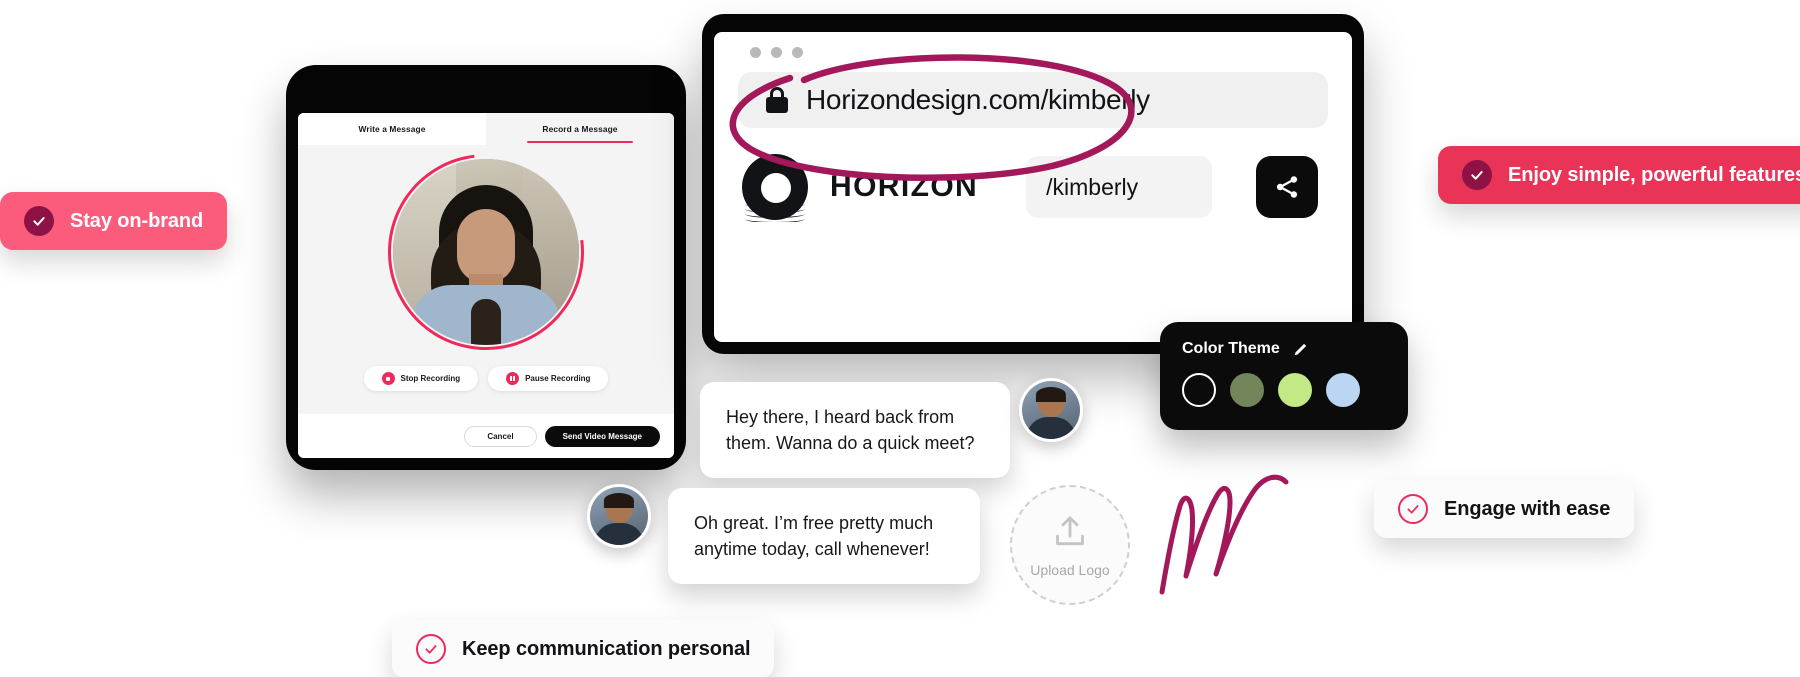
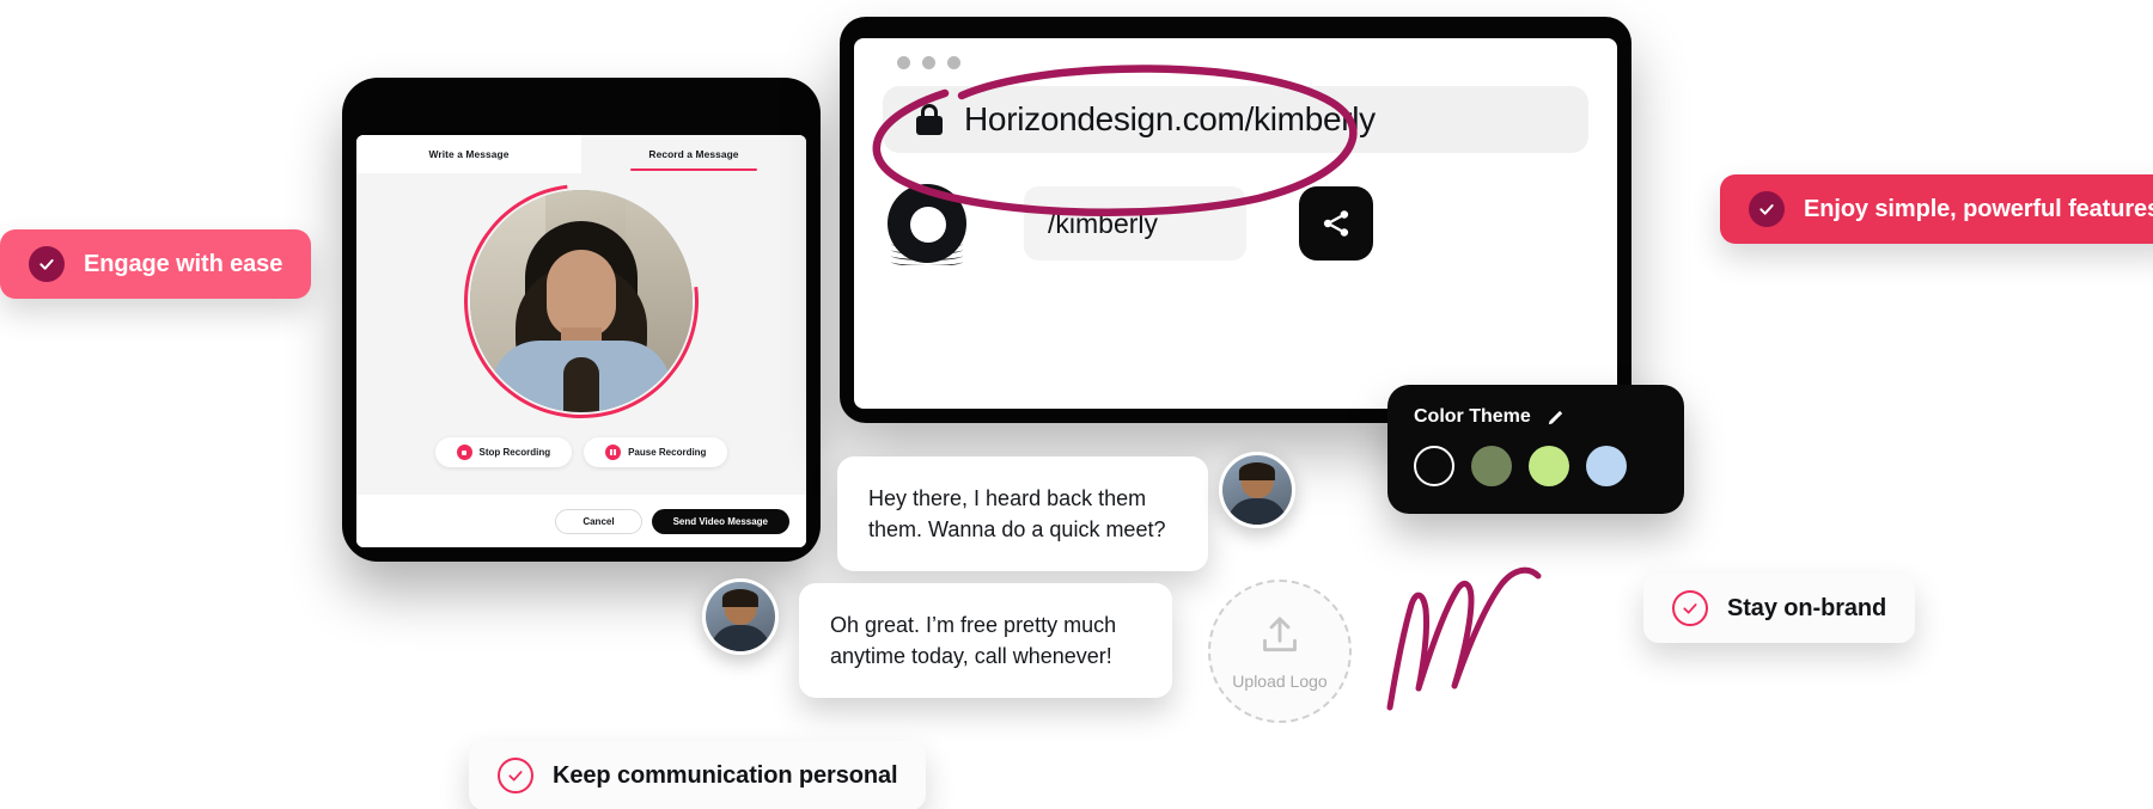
  Write a Message
  Record a Message
  Stop Recording
  Pause Recording
  Cancel
  Send Video Message
  Horizondesign.com/kimbely
- HORIZON
  /kimberly
  Color Theme
- Hey there, I heard back from them. Wanna do a quick meet?
+ Hey there, I heard back them them. Wanna do a quick meet?
  Oh great. I’m free pretty much anytime today, call whenever!
  Upload Logo
- Stay on-brand
+ Engage with ease
  Enjoy simple, powerful feature
- Engage with ease
+ Stay on-brand
  Keep communication personal
